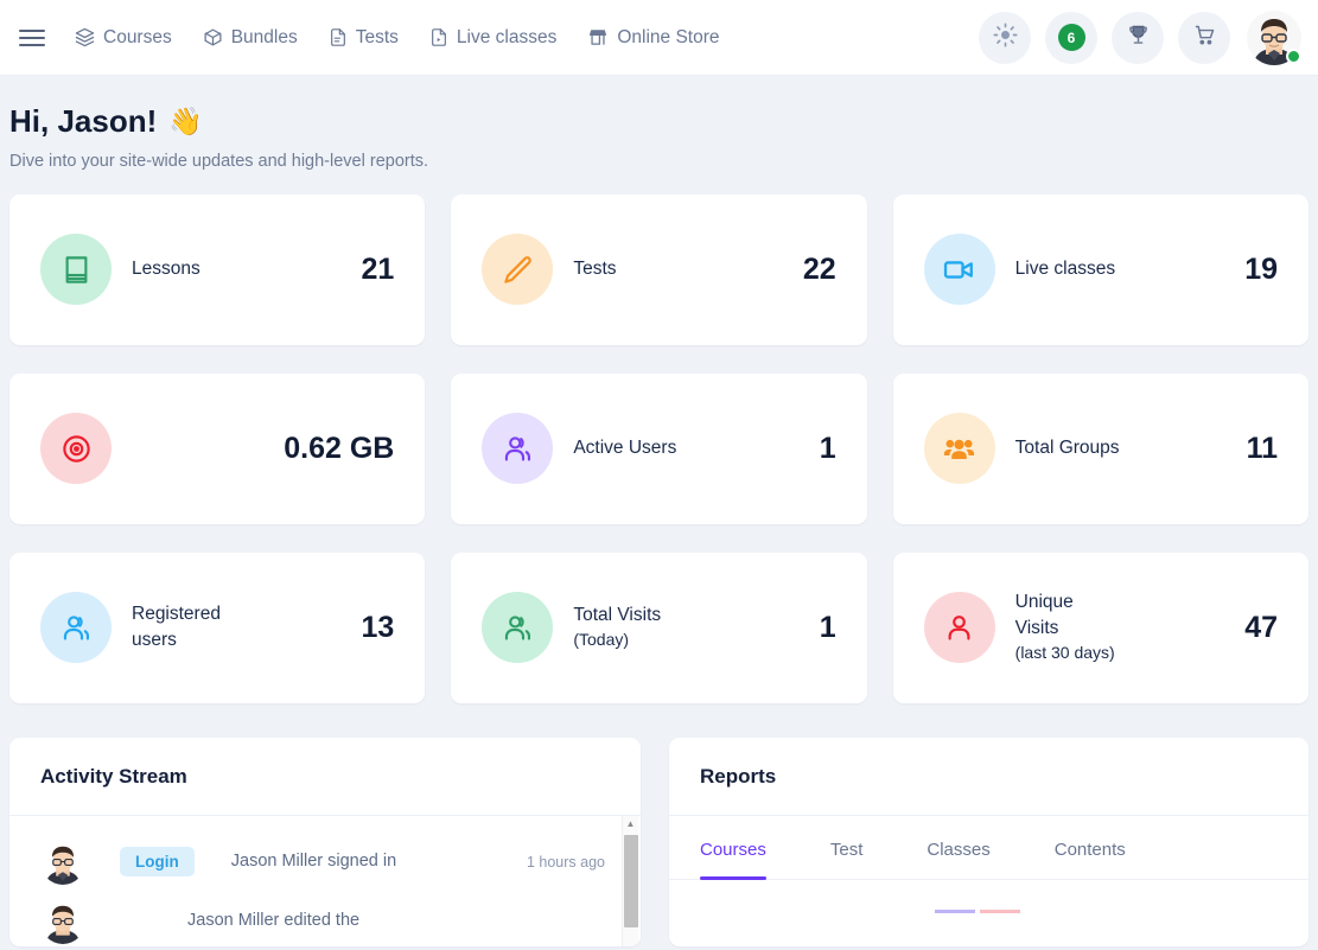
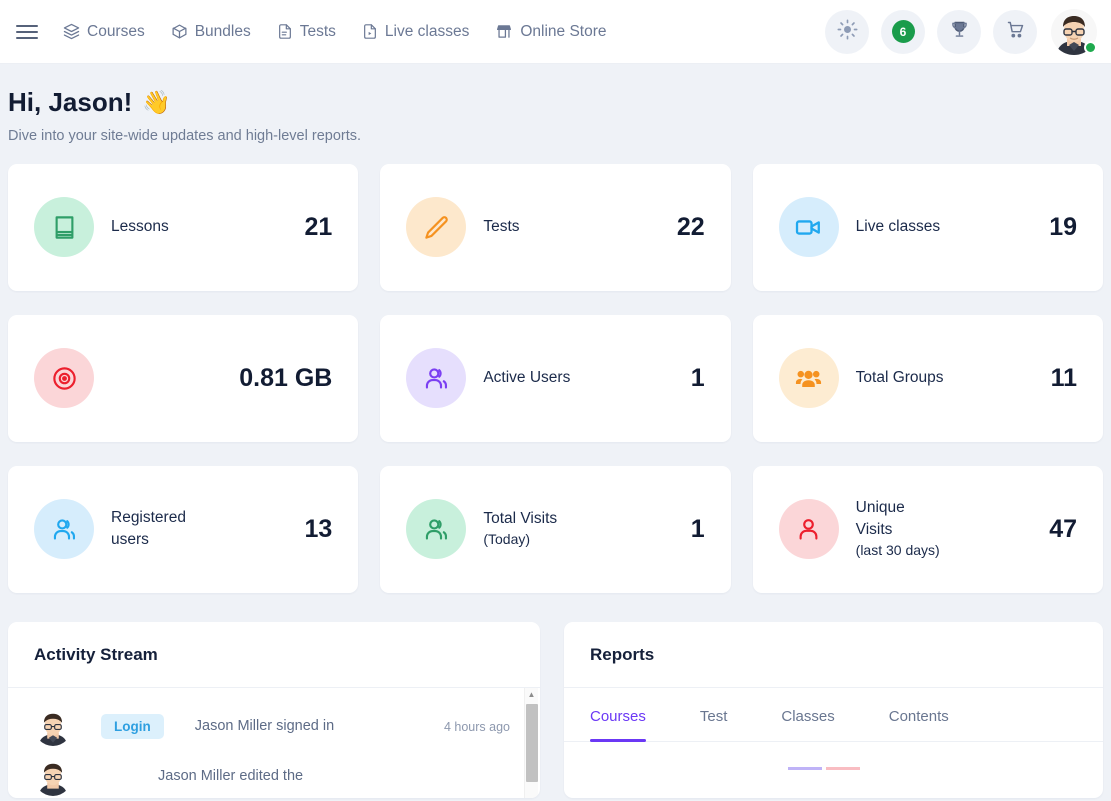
  Courses
  Bundles
  Tests
  Live classes
  Online Store
  6
  Hi, Jason!
  👋
  Dive into your site-wide updates and high-level reports.
  Lessons
  21
  Tests
  22
  Live classes
  19
- 0.62 GB
+ 0.81 GB
  Active Users
  1
  Total Groups
  11
  Registered users
  13
  Total Visits
  (Today)
  1
  Unique Visits
  (last 30 days)
  47
  Activity Stream
  Login
  Jason Miller signed in
- 1 hours ago
+ 4 hours ago
  Jason Miller edited the
  ▲
  Reports
  Courses
  Test
  Classes
  Contents
